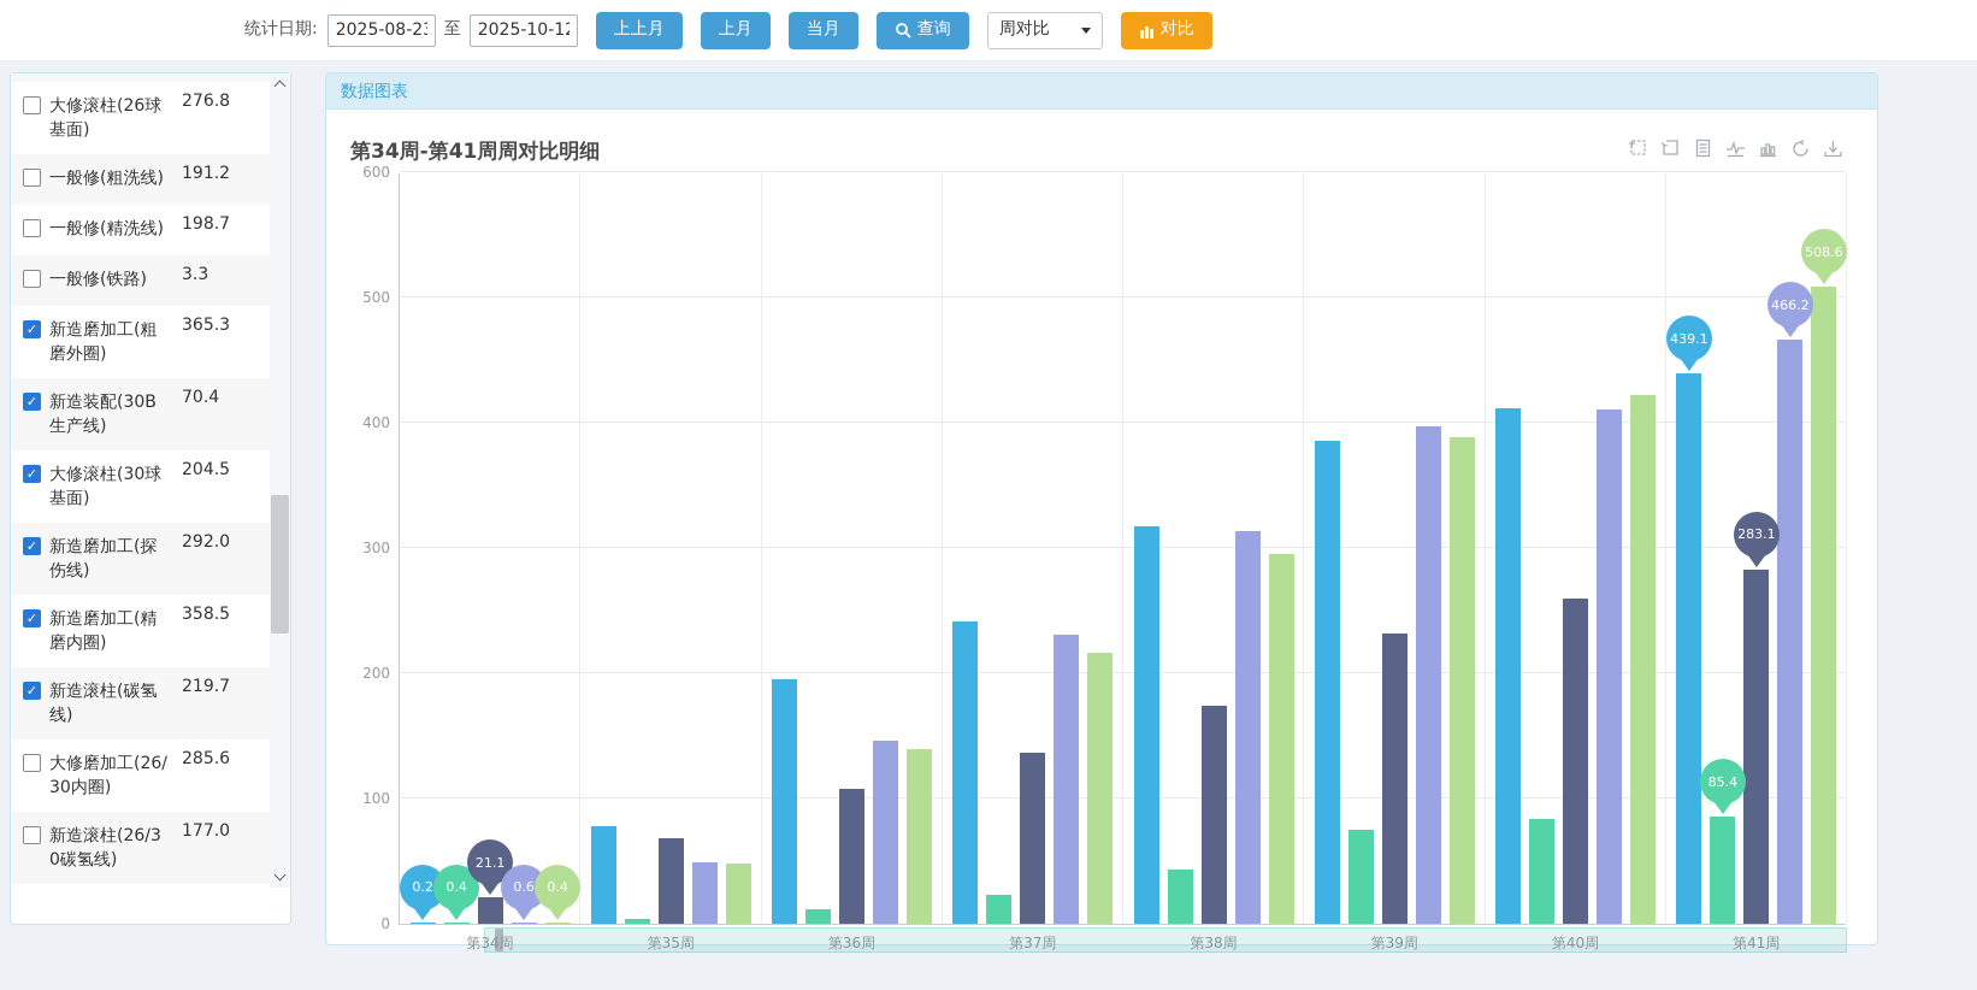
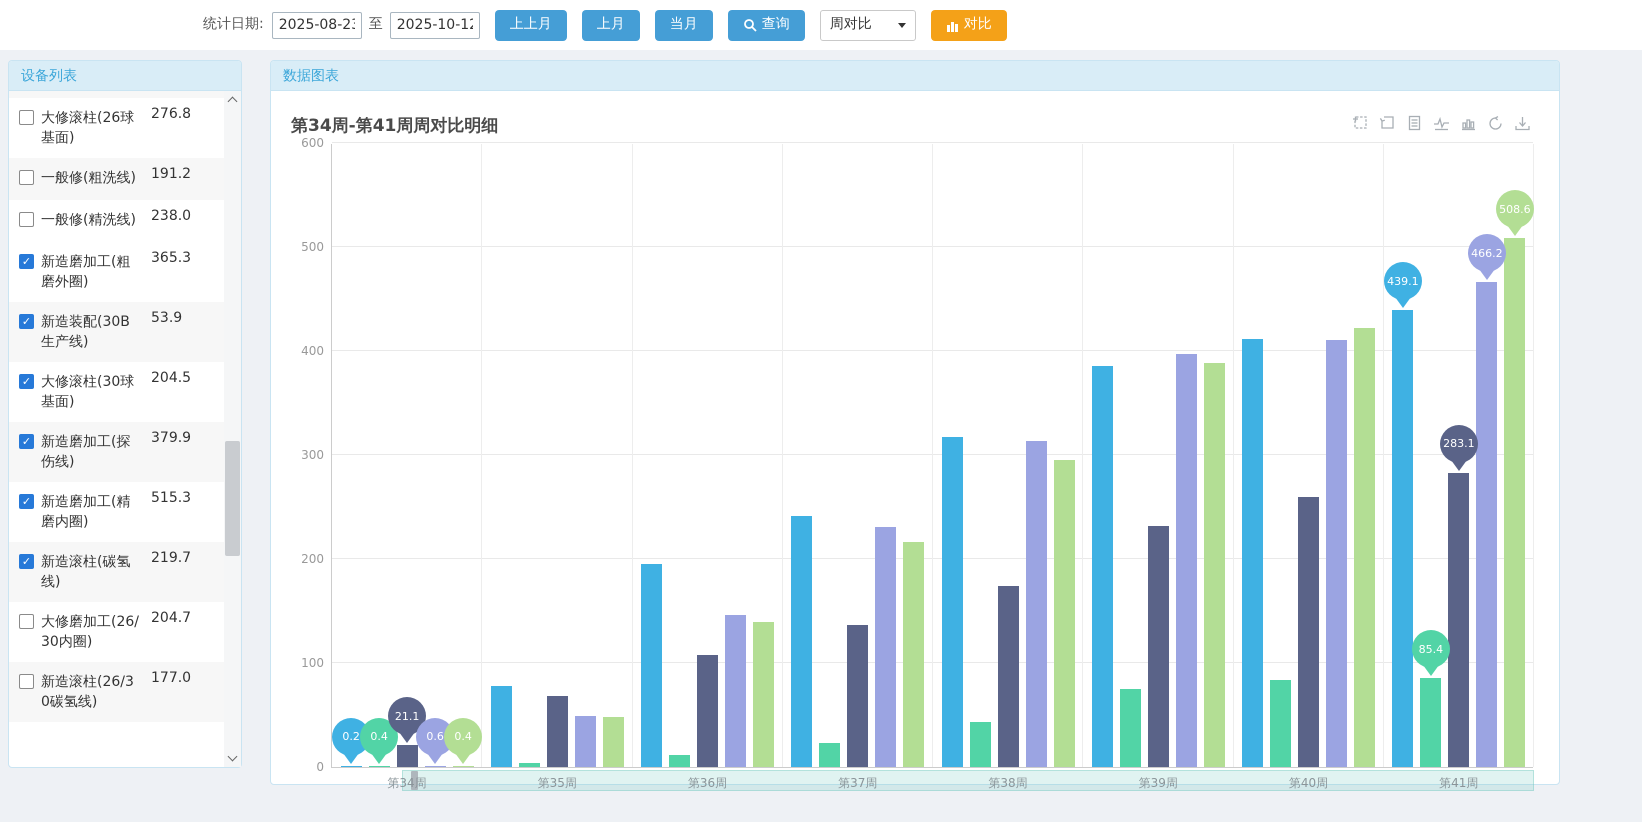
  统计日期:
  2025-08-2
  至
  2025-10-1
  上上月
  上月
  当月
  查询
  周对比
  对比
+ 设备列表
  大修滚柱(26球基面)
  276.8
  一般修(粗洗线)
  191.2
  一般修(精洗线)
- 198.7
+ 238.0
- 一般修(铁路)
- 3.3
  ✓
  新造磨加工(粗磨外圈)
  365.3
  ✓
  新造装配(30B生产线)
- 70.4
+ 53.9
  ✓
  大修滚柱(30球基面)
  204.5
  ✓
  新造磨加工(探伤线)
- 292.0
+ 379.9
  ✓
  新造磨加工(精磨内圈)
- 358.5
+ 515.3
  ✓
  新造滚柱(碳氢线)
  219.7
  大修磨加工(26/30内圈)
- 285.6
+ 204.7
  新造滚柱(26/30碳氢线)
  177.0
  数据图表
  第34周-第41周周对比明细
  0
  100
  200
  300
  400
  500
  600
  第34周
  第35周
  第36周
  第37周
  第38周
  第39周
  第40周
  第41周
  0.2
  0.4
  21.1
  0.6
  0.4
  439.1
  85.4
  283.1
  466.2
  508.6
